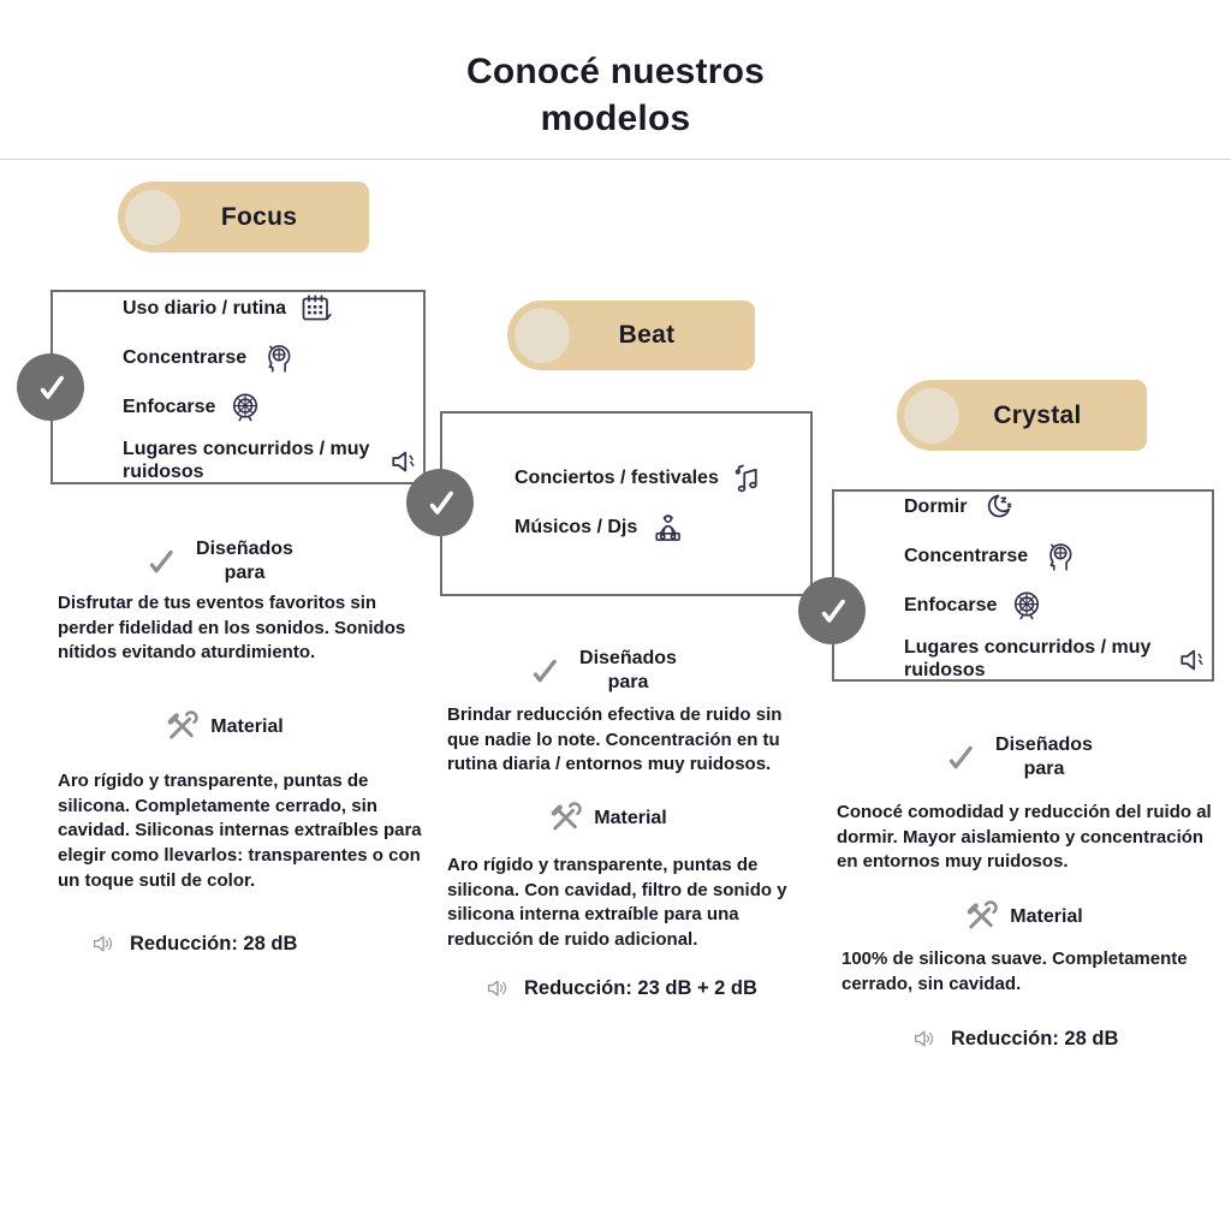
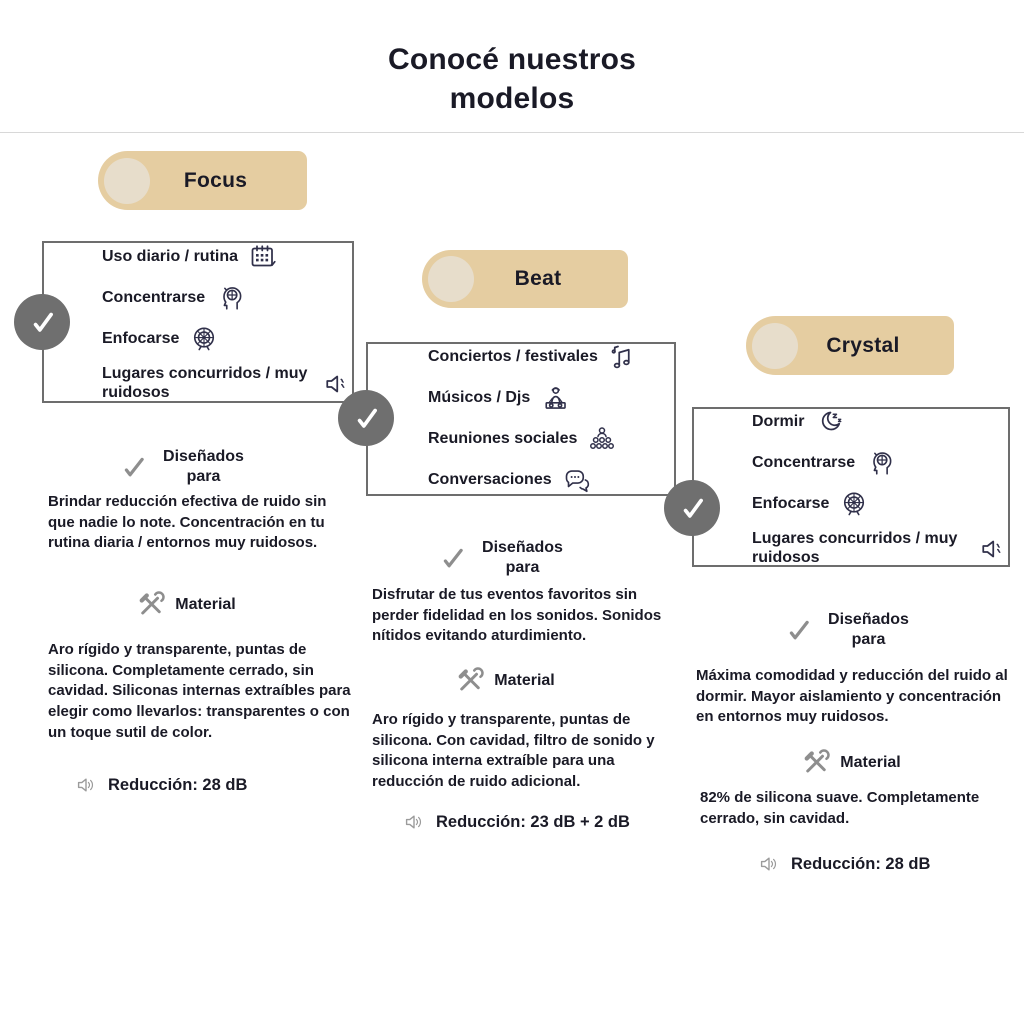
  Conocé nuestros modelos
  Focus
  Uso diario / rutina
  Concentrarse
  Enfocarse
  Lugares concurridos / muy ruidosos
  Diseñados para
- Disfrutar de tus eventos favoritos sin perder fidelidad en los sonidos. Sonidos nítidos evitando aturdimiento.
+ Brindar reducción efectiva de ruido sin que nadie lo note. Concentración en tu rutina diaria / entornos muy ruidosos.
  Material
  Aro rígido y transparente, puntas de silicona. Completamente cerrado, sin cavidad. Siliconas internas extraíbles para elegir como llevarlos: transparentes o con un toque sutil de color.
  Reducción: 28 dB
  Beat
  Conciertos / festivales
  Músicos / Djs
+ Reuniones sociales
+ Conversaciones
  Diseñados para
- Brindar reducción efectiva de ruido sin que nadie lo note. Concentración en tu rutina diaria / entornos muy ruidosos.
+ Disfrutar de tus eventos favoritos sin perder fidelidad en los sonidos. Sonidos nítidos evitando aturdimiento.
  Material
  Aro rígido y transparente, puntas de silicona. Con cavidad, filtro de sonido y silicona interna extraíble para una reducción de ruido adicional.
  Reducción: 23 dB + 2 dB
  Crystal
  Dormir
  Concentrarse
  Enfocarse
  Lugares concurridos / muy ruidosos
  Diseñados para
- Conocé comodidad y reducción del ruido al dormir. Mayor aislamiento y concentración en entornos muy ruidosos.
+ Máxima comodidad y reducción del ruido al dormir. Mayor aislamiento y concentración en entornos muy ruidosos.
  Material
- 100% de silicona suave. Completamente cerrado, sin cavidad.
+ 82% de silicona suave. Completamente cerrado, sin cavidad.
  Reducción: 28 dB
